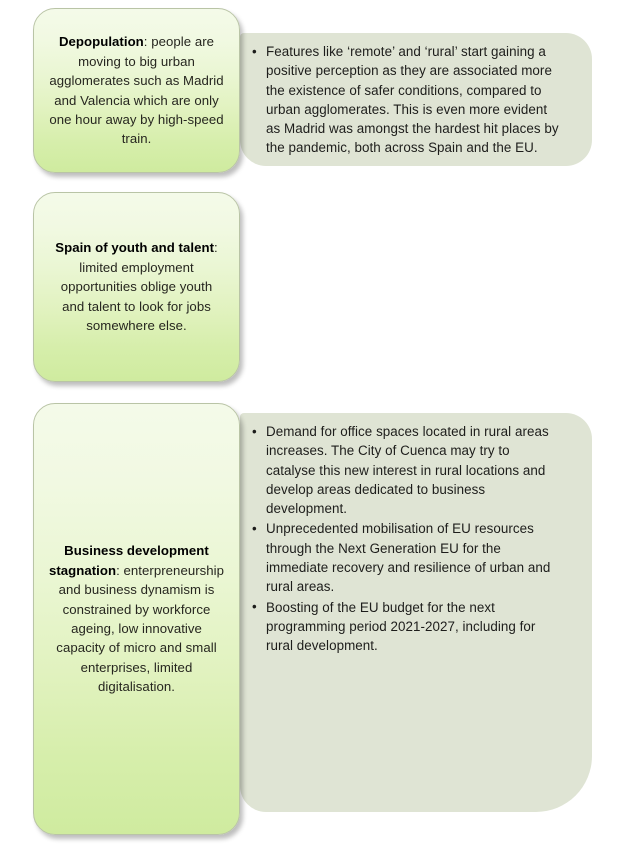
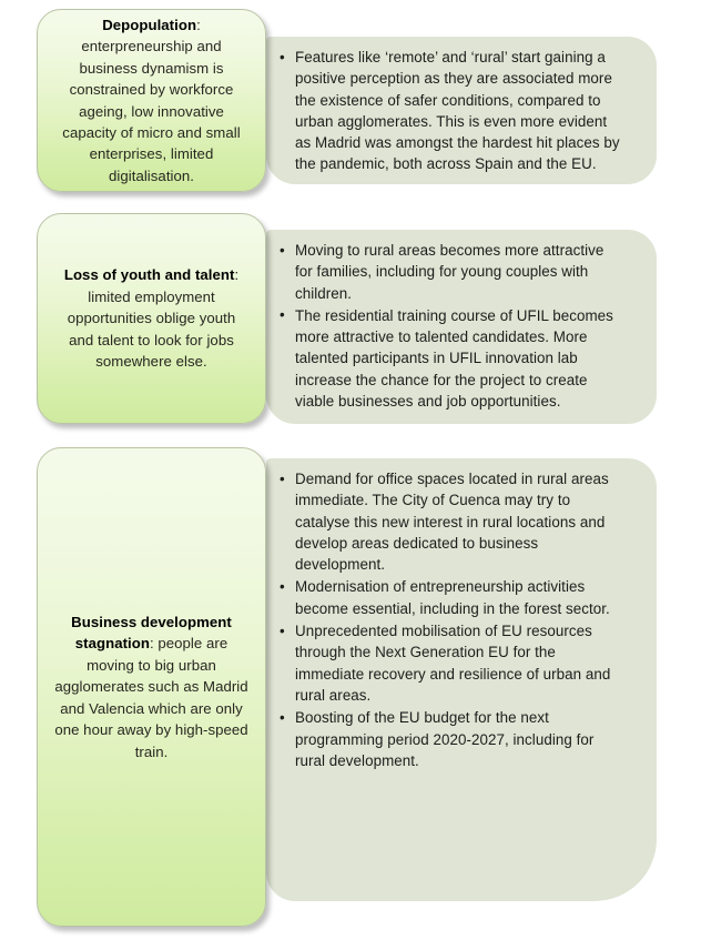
  Features like ‘remote’ and ‘rural’ start gaining a positive perception as they are associated more the existence of safer conditions, compared to urban agglomerates. This is even more evident as Madrid was amongst the hardest hit places by the pandemic, both across Spain and the EU.
- Depopulation: people are moving to big urban agglomerates such as Madrid and Valencia which are only one hour away by high-speed train.
+ Depopulation: enterpreneurship and business dynamism is constrained by workforce ageing, low innovative capacity of micro and small enterprises, limited digitalisation.
+ Moving to rural areas becomes more attractive for families, including for young couples with children.
+ The residential training course of UFIL becomes more attractive to talented candidates. More talented participants in UFIL innovation lab increase the chance for the project to create viable businesses and job opportunities.
- Spain of youth and talent: limited employment opportunities oblige youth and talent to look for jobs somewhere else.
+ Loss of youth and talent: limited employment opportunities oblige youth and talent to look for jobs somewhere else.
- Demand for office spaces located in rural areas increases. The City of Cuenca may try to catalyse this new interest in rural locations and develop areas dedicated to business development.
+ Demand for office spaces located in rural areas immediate. The City of Cuenca may try to catalyse this new interest in rural locations and develop areas dedicated to business development.
+ Modernisation of entrepreneurship activities become essential, including in the forest sector.
  Unprecedented mobilisation of EU resources through the Next Generation EU for the immediate recovery and resilience of urban and rural areas.
- Boosting of the EU budget for the next programming period 2021-2027, including for rural development.
+ Boosting of the EU budget for the next programming period 2020-2027, including for rural development.
- Business development stagnation: enterpreneurship and business dynamism is constrained by workforce ageing, low innovative capacity of micro and small enterprises, limited digitalisation.
+ Business development stagnation: people are moving to big urban agglomerates such as Madrid and Valencia which are only one hour away by high-speed train.
